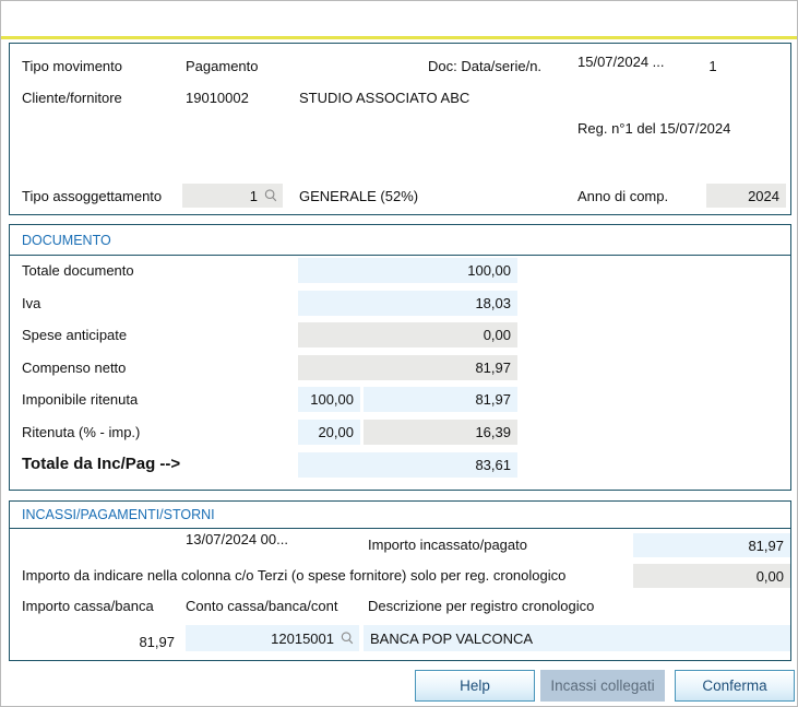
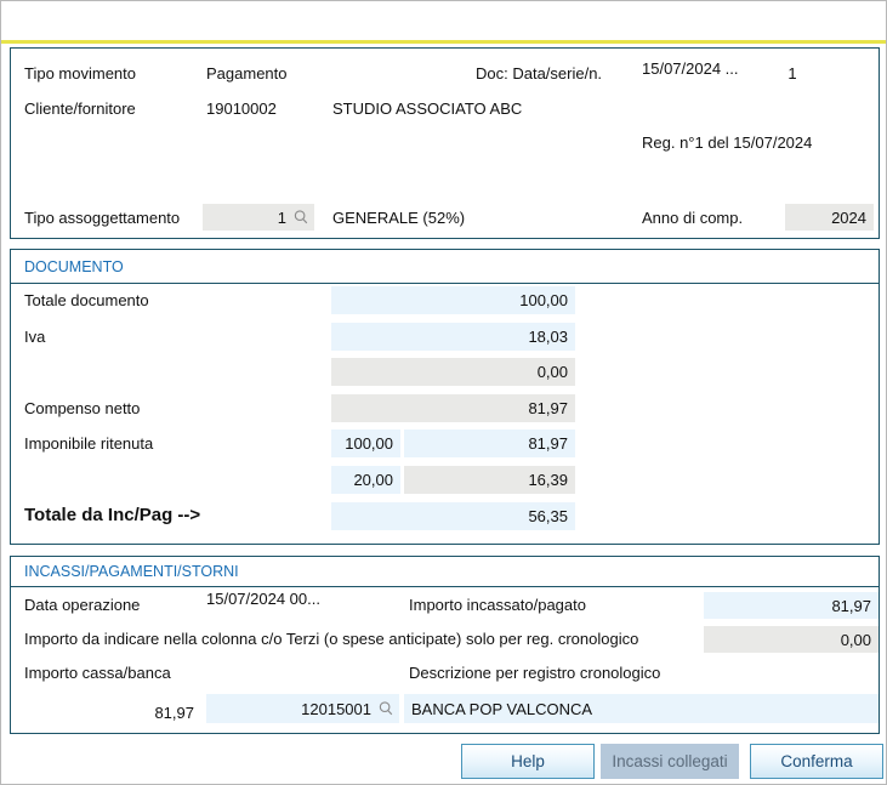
  Tipo movimento
  Pagamento
  Doc: Data/serie/n.
  15/07/2024 ...
  1
  Cliente/fornitore
  19010002
  STUDIO ASSOCIATO ABC
  Reg. n°1 del 15/07/2024
  Tipo assoggettamento
  1
  GENERALE (52%)
  Anno di comp.
  2024
  DOCUMENTO
  Totale documento
  100,00
  Iva
  18,03
- Spese anticipate
  0,00
  Compenso netto
  81,97
  Imponibile ritenuta
  100,00
  81,97
- Ritenuta (% - imp.)
  20,00
  16,39
  Totale da Inc/Pag -->
- 83,61
+ 56,35
  INCASSI/PAGAMENTI/STORNI
+ Data operazione
- 13/07/2024 00...
+ 15/07/2024 00...
  Importo incassato/pagato
  81,97
- Importo da indicare nella colonna c/o Terzi (o spese fornitore) solo per reg. cronologico
+ Importo da indicare nella colonna c/o Terzi (o spese anticipate) solo per reg. cronologico
  0,00
  Importo cassa/banca
- Conto cassa/banca/cont
  Descrizione per registro cronologico
  81,97
  12015001
  BANCA POP VALCONCA
  Help
  Incassi collegati
  Conferma
